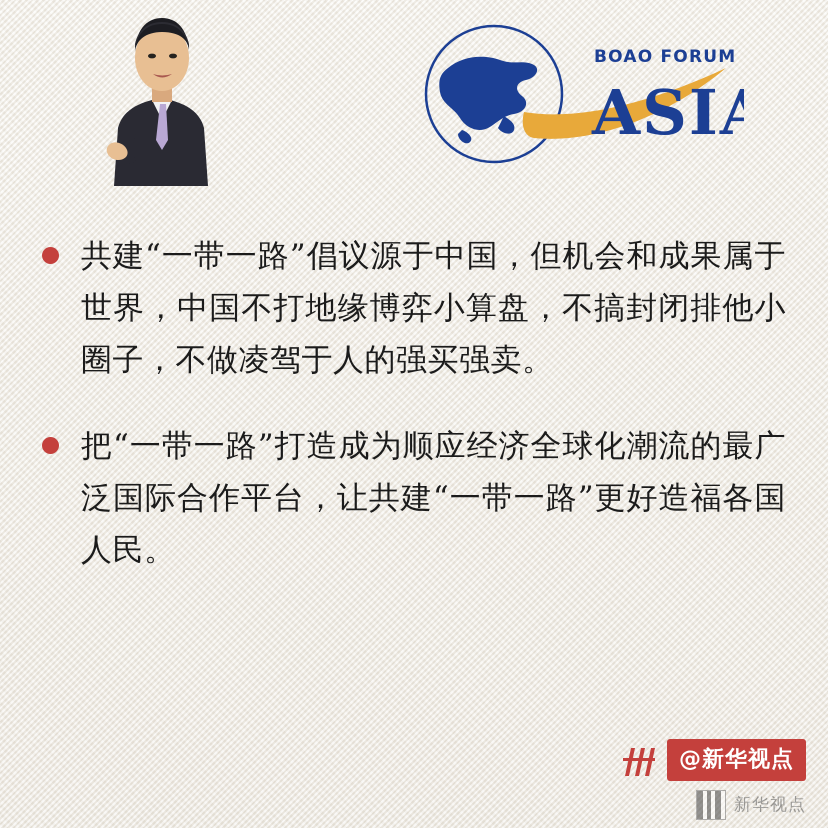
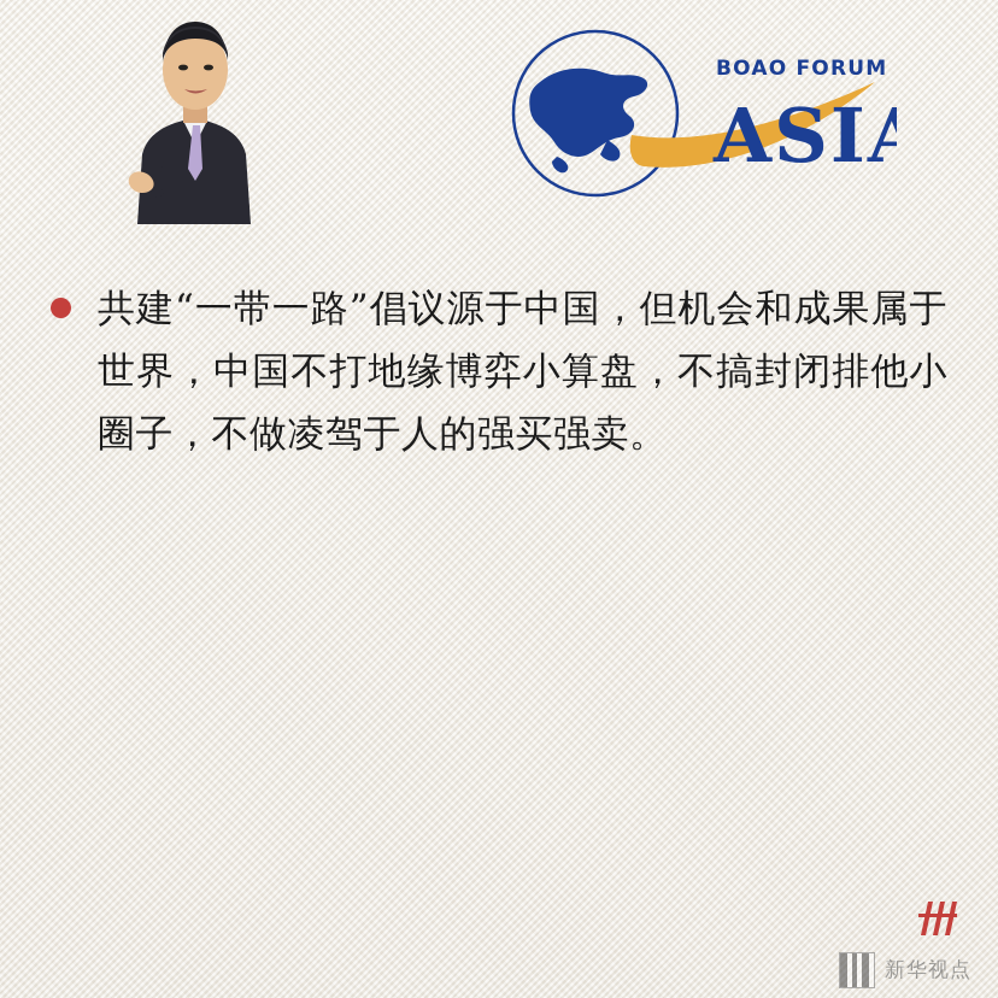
  BOAO FORUM
  ASI
  共建“一带一路”倡议源于中国，但机会和成果属于世界，中国不打地缘博弈小算盘，不搞封闭排他小圈子，不做凌驾于人的强买强卖。
- 把“一带一路”打造成为顺应经济全球化潮流的最广泛国际合作平台，让共建“一带一路”更好造福各国人民。
- @新华视点
  新华视点
